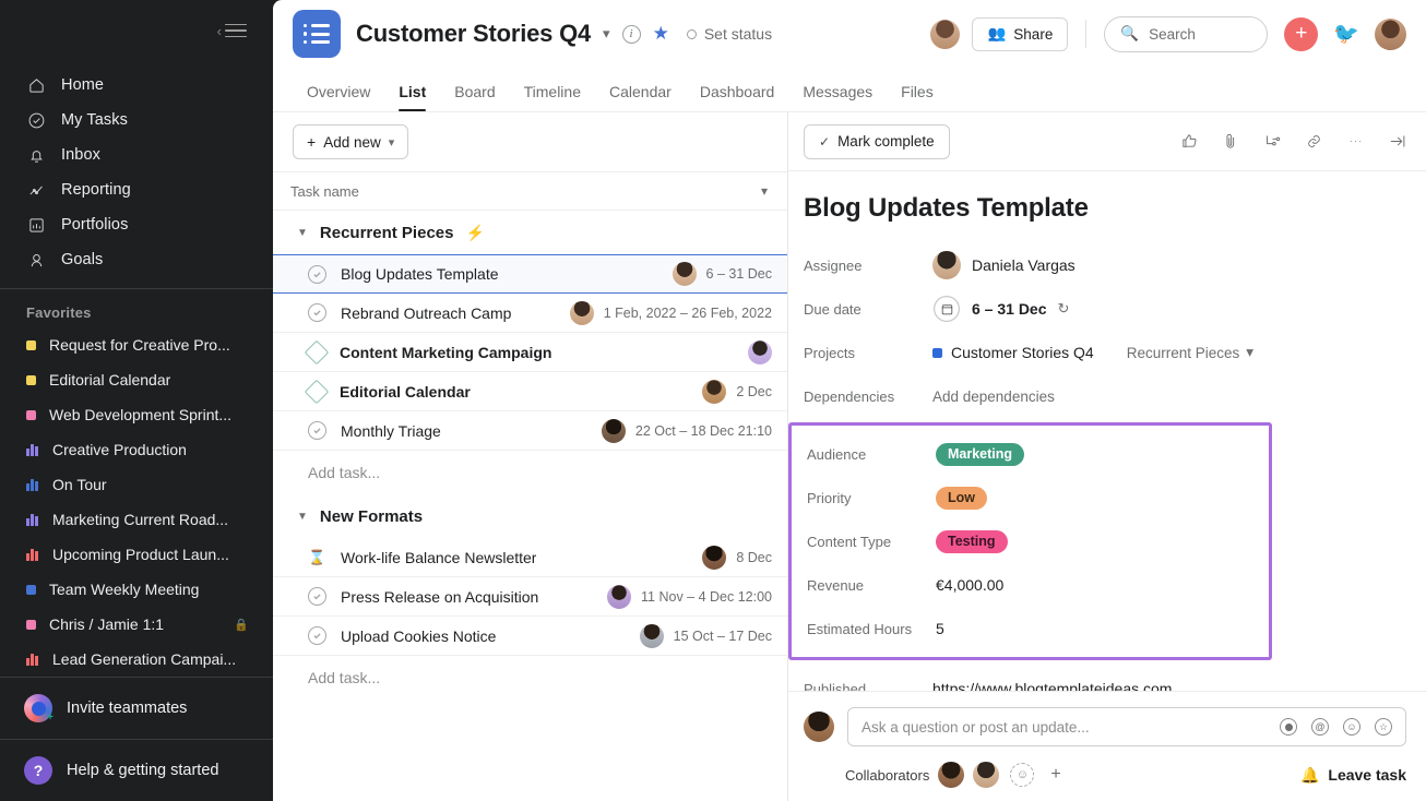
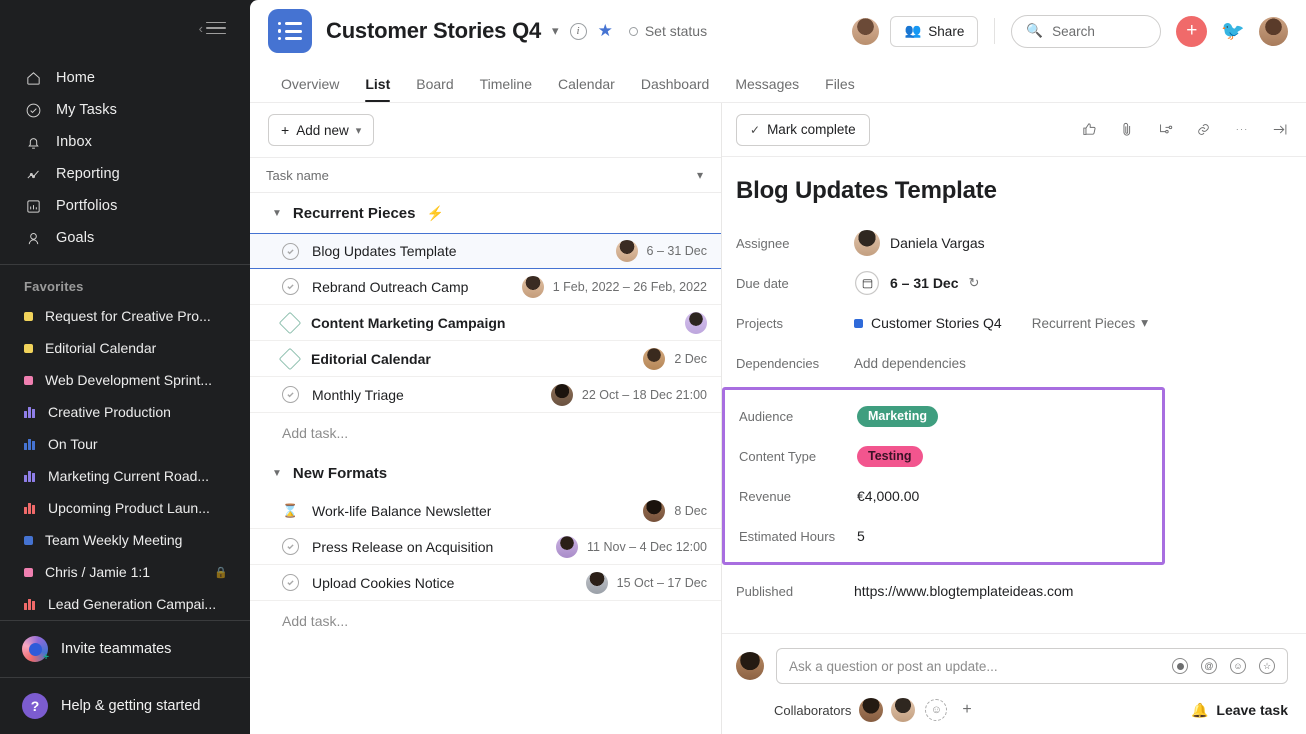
  ‹
  Home
  My Tasks
  Inbox
  Reporting
  Portfolios
  Goals
  Favorites
  Request for Creative Pro...
  Editorial Calendar
  Web Development Sprint...
  Creative Production
  On Tour
  Marketing Current Road...
  Upcoming Product Laun...
  Team Weekly Meeting
  Chris / Jamie 1:1
  🔒
  Lead Generation Campai...
  +
  Invite teammates
  ?
  Help & getting started
  Customer Stories Q4
  ▾
  i
  ★
  Set status
  👥
  Share
  🔍
  Search
  +
  🐦
  Overview
  List
  Board
  Timeline
  Calendar
  Dashboard
  Messages
  Files
  +
  Add new
  ▾
  Task name
  ▾
  ▼
  Recurrent Pieces
  ⚡
  Blog Updates Template
  6 – 31 Dec
  Rebrand Outreach Camp
  1 Feb, 2022 – 26 Feb, 2022
  Content Marketing Campaign
  Editorial Calendar
  2 Dec
  Monthly Triage
- 22 Oct – 18 Dec 21:10
+ 22 Oct – 18 Dec 21:00
  Add task...
  ▼
  New Formats
  ⌛
  Work-life Balance Newsletter
  8 Dec
  Press Release on Acquisition
  11 Nov – 4 Dec 12:00
  Upload Cookies Notice
  15 Oct – 17 Dec
  Add task...
  ✓
  Mark complete
  Blog Updates Template
  Assignee
  Daniela Vargas
  Due date
  6 – 31 Dec
  ↻
  Projects
  Customer Stories Q4
  Recurrent Pieces
  ▾
  Dependencies
  Add dependencies
  Audience
  Marketing
- Priority
- Low
  Content Type
  Testing
  Revenue
  €4,000.00
  Estimated Hours
  5
  Published
  https://www.blogtemplateideas.com
  Ask a question or post an update...
  @
  ☺
  ☆
  Collaborators
  ☺
  +
  🔔
  Leave task
